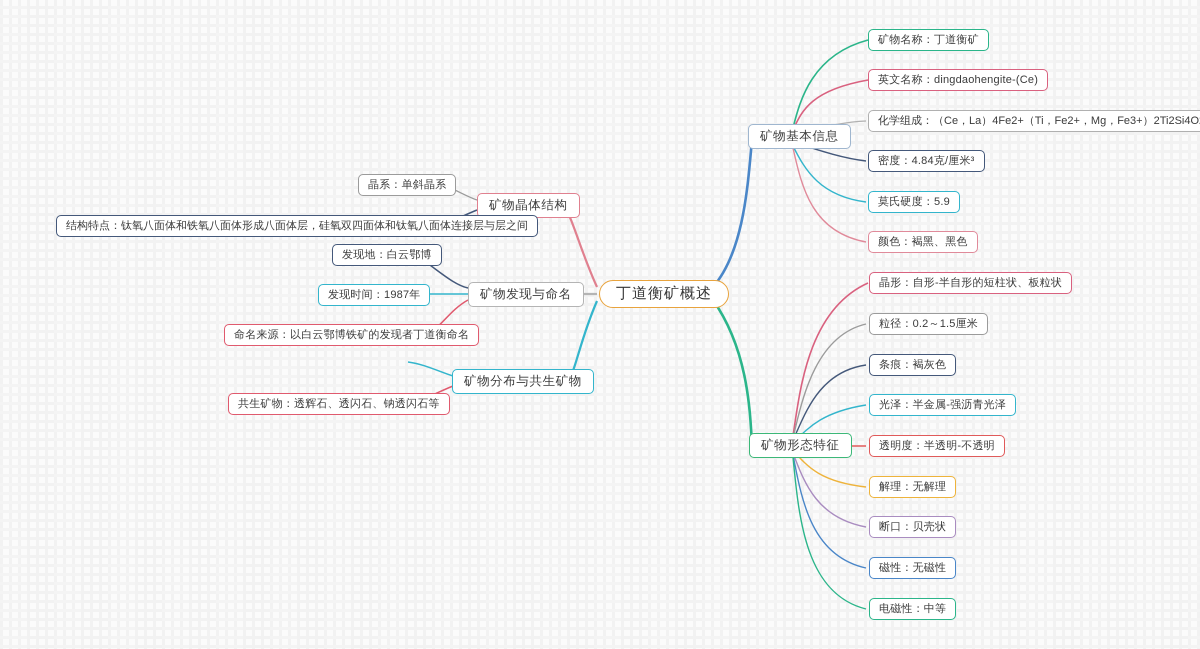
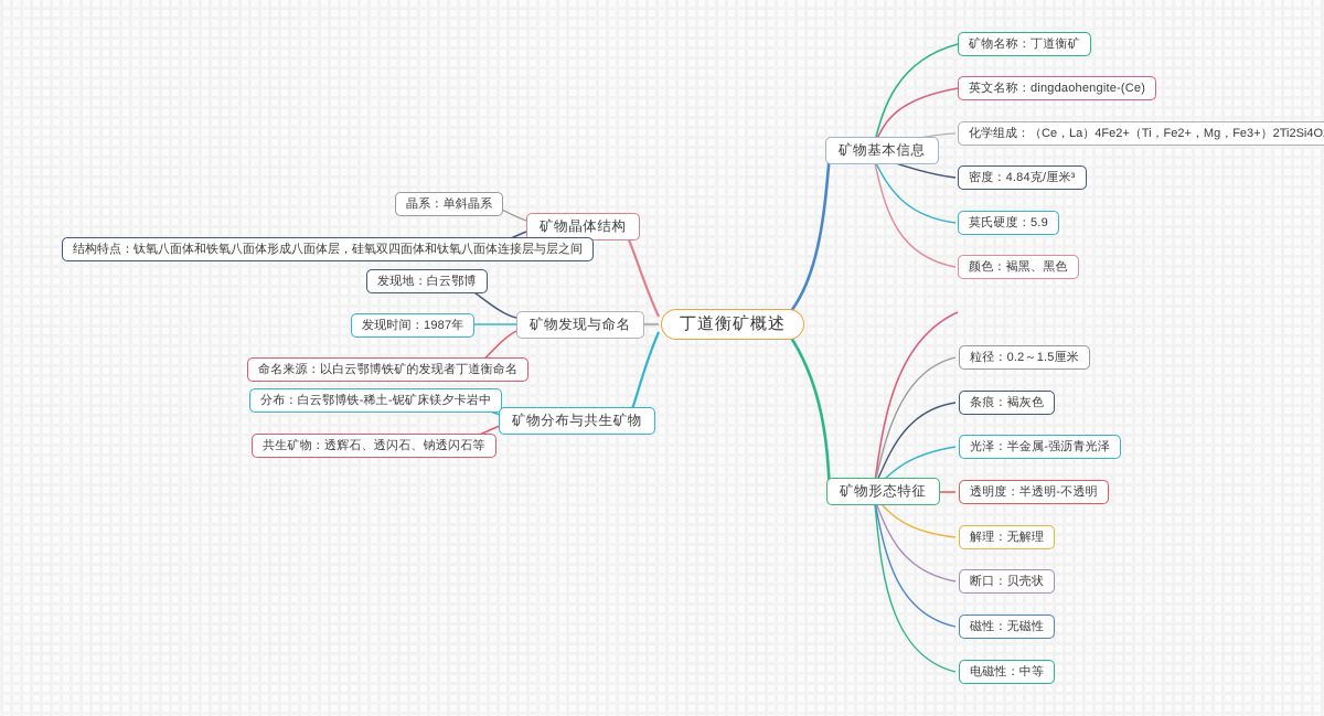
  丁道衡矿概述
  矿物基本信息
  矿物名称：丁道衡矿
  英文名称：dingdaohengite-(Ce)
  化学组成：（Ce，La）4Fe2+（Ti，Fe2+，Mg，Fe3+）2Ti2Si4O
  密度：4.84克/厘米³
  莫氏硬度：5.9
  颜色：褐黑、黑色
  矿物形态特征
- 晶形：自形-半自形的短柱状、板粒状
  粒径：0.2～1.5厘米
  条痕：褐灰色
  光泽：半金属-强沥青光泽
  透明度：半透明-不透明
  解理：无解理
  断口：贝壳状
  磁性：无磁性
  电磁性：中等
  矿物晶体结构
  晶系：单斜晶系
  结构特点：钛氧八面体和铁氧八面体形成八面体层，硅氧双四面体和钛氧八面体连接层与层之间
  矿物发现与命名
  发现地：白云鄂博
  发现时间：1987年
  命名来源：以白云鄂博铁矿的发现者丁道衡命名
  矿物分布与共生矿物
+ 分布：白云鄂博铁-稀土-铌矿床镁夕卡岩中
  共生矿物：透辉石、透闪石、钠透闪石等
